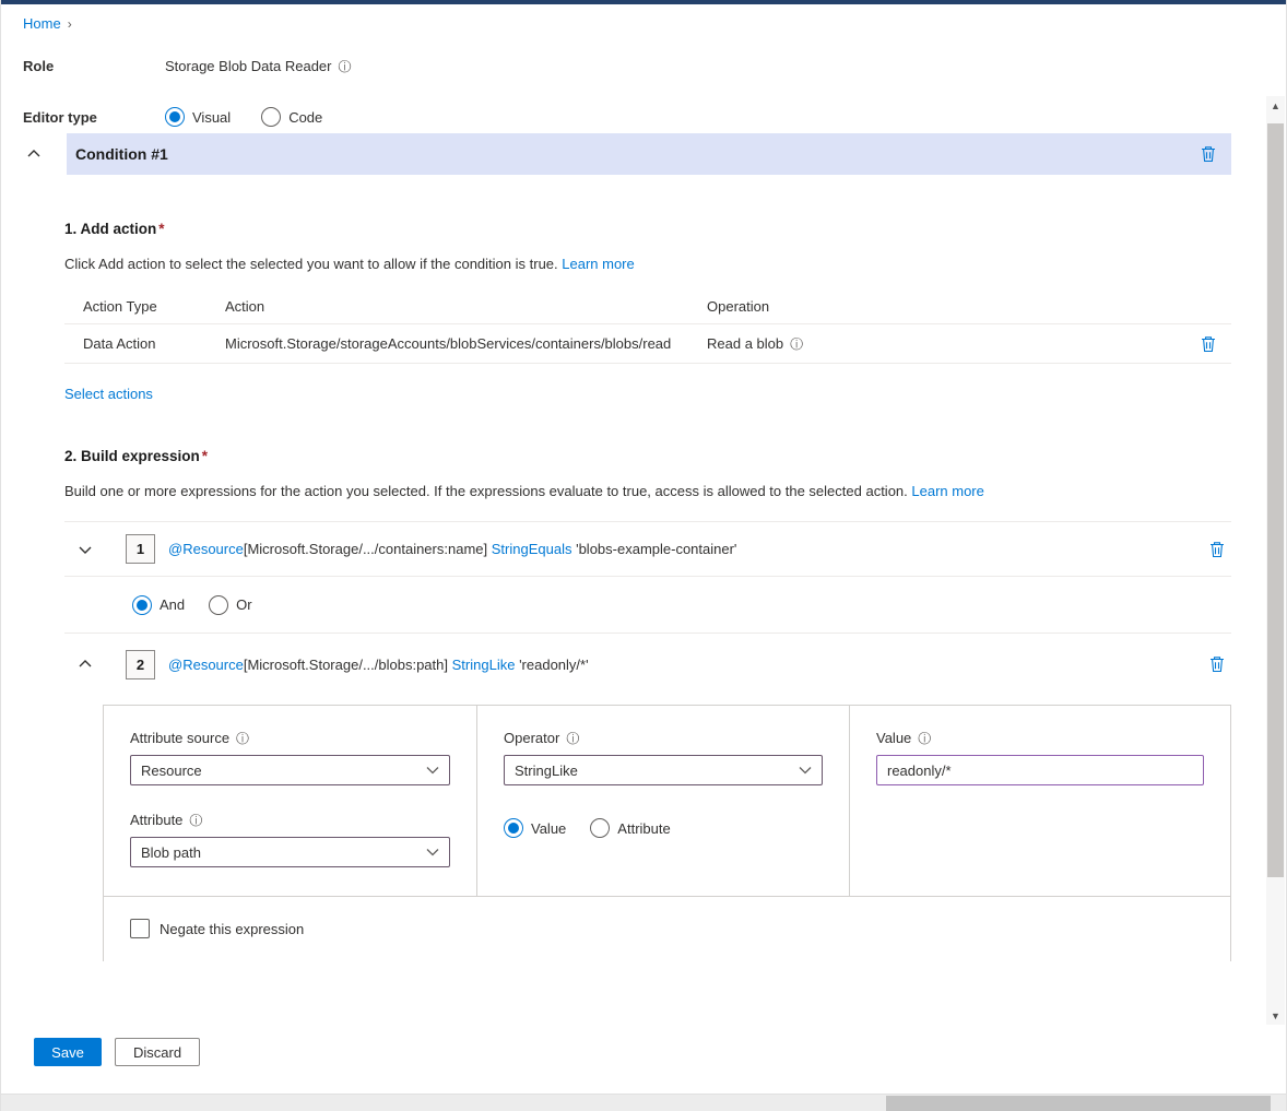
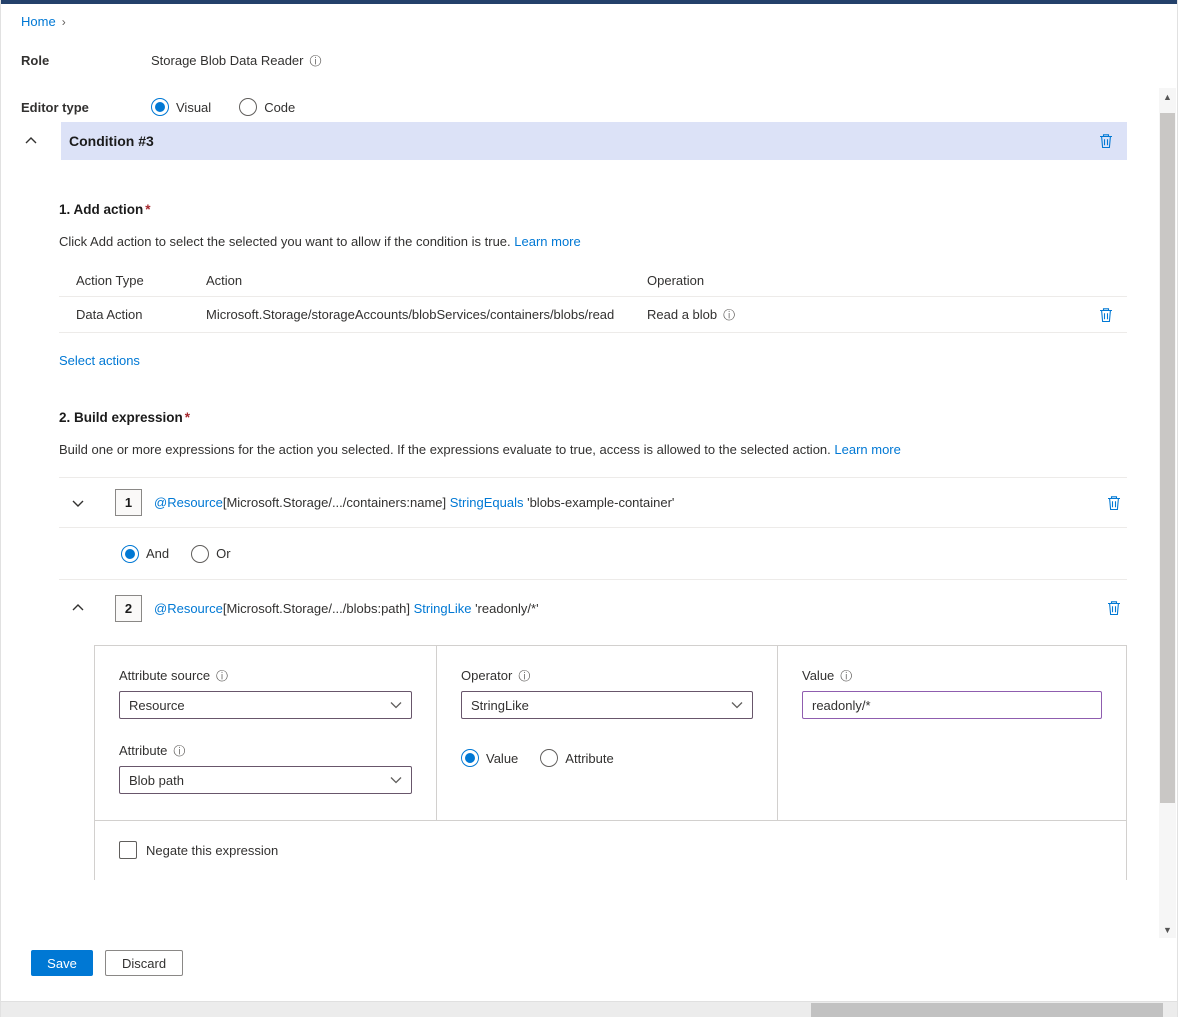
  Home
  ›
  Role
  Storage Blob Data Reader
  ⓘ
  Editor type
  Visual
  Code
- Condition #1
+ Condition #3
  1. Add action *
  Click Add action to select the selected you want to allow if the condition is true. Learn more
  Action Type
  Action
  Operation
  Data Action
  Microsoft.Storage/storageAccounts/blobServices/containers/blobs/read
  Read a blob
  ⓘ
  Select actions
  2. Build expression *
  Build one or more expressions for the action you selected. If the expressions evaluate to true, access is allowed to the selected action. Learn more
  1
  @Resource[Microsoft.Storage/.../containers:name] StringEquals 'blobs-example-container'
  And
  Or
  2
  @Resource[Microsoft.Storage/.../blobs:path] StringLike 'readonly/*'
  Attribute source
  ⓘ
  Resource
  Attribute
  ⓘ
  Blob path
  Operator
  ⓘ
  StringLike
  Value
  Attribute
  Value
  ⓘ
  readonly/*
  Negate this expression
  Save
  Discard
  ▲
  ▼
